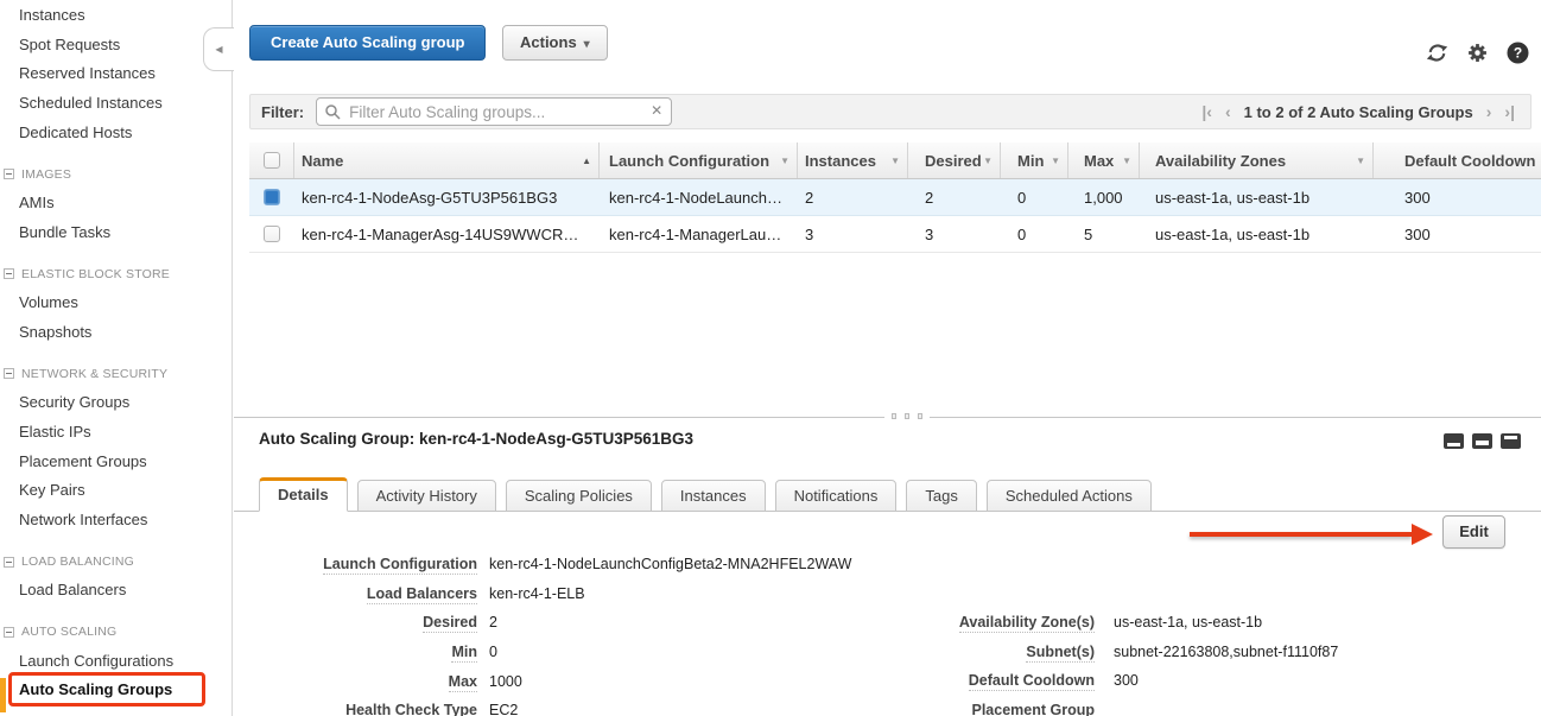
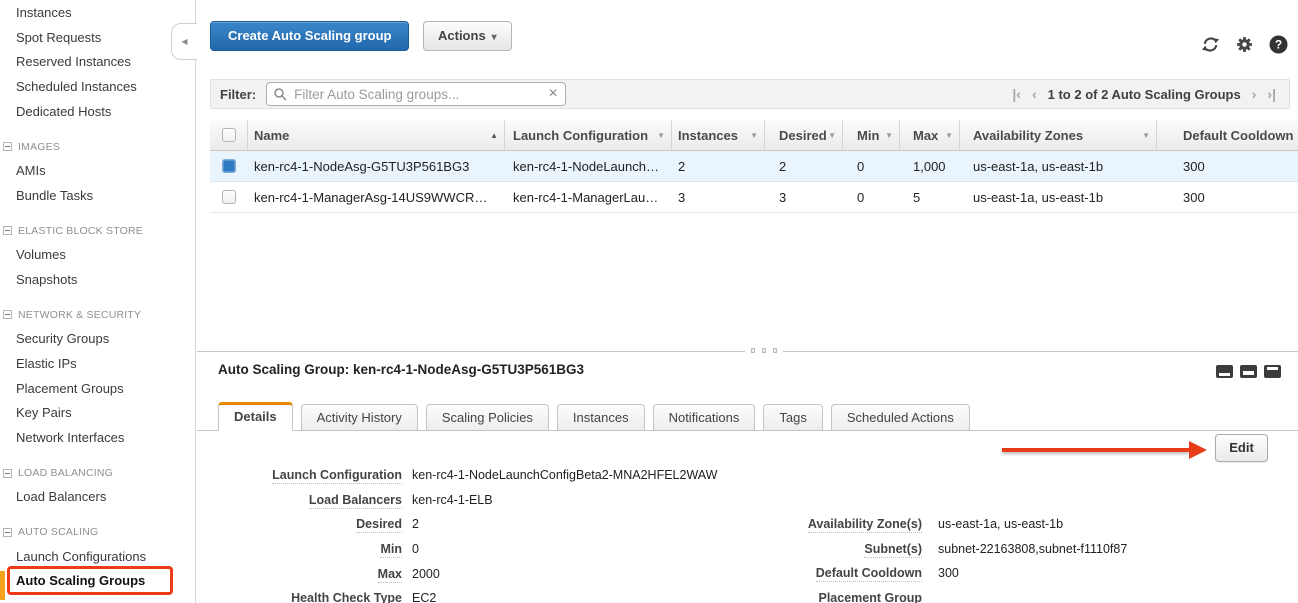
  Instances
  Spot Requests
  Reserved Instances
  Scheduled Instances
  Dedicated Hosts
  IMAGES
  AMIs
  Bundle Tasks
  ELASTIC BLOCK STORE
  Volumes
  Snapshots
  NETWORK & SECURITY
  Security Groups
  Elastic IPs
  Placement Groups
  Key Pairs
  Network Interfaces
  LOAD BALANCING
  Load Balancers
  AUTO SCALING
  Launch Configurations
  Auto Scaling Groups
  ◀
  Create Auto Scaling group
  Actions ▾
  ?
  Filter:
  Filter Auto Scaling groups...
  ✕
  |‹
  ‹
  1 to 2 of 2 Auto Scaling Groups
  ›
  ›|
  Name
  ▲
  Launch Configuration
  ▼
  Instances
  ▼
  Desired
  ▼
  Min
  ▼
  Max
  ▼
  Availability Zones
  ▼
  Default Cooldown
  ken-rc4-1-NodeAsg-G5TU3P561BG3
  ken-rc4-1-NodeLaunch…
  2
  2
  0
  1,000
  us-east-1a, us-east-1b
  300
  ken-rc4-1-ManagerAsg-14US9WWCR…
  ken-rc4-1-ManagerLau…
  3
  3
  0
  5
  us-east-1a, us-east-1b
  300
  Auto Scaling Group: ken-rc4-1-NodeAsg-G5TU3P561BG3
  Details
  Activity History
  Scaling Policies
  Instances
  Notifications
  Tags
  Scheduled Actions
  Edit
  Launch Configuration ken-rc4-1-NodeLaunchConfigBeta2-MNA2HFEL2WAW
  Load Balancers ken-rc4-1-ELB
  Desired 2
  Min 0
- Max 1000
+ Max 2000
  Health Check Type EC2
  Availability Zone(s) us-east-1a, us-east-1b
  Subnet(s) subnet-22163808,subnet-f1110f87
  Default Cooldown 300
  Placement Group
